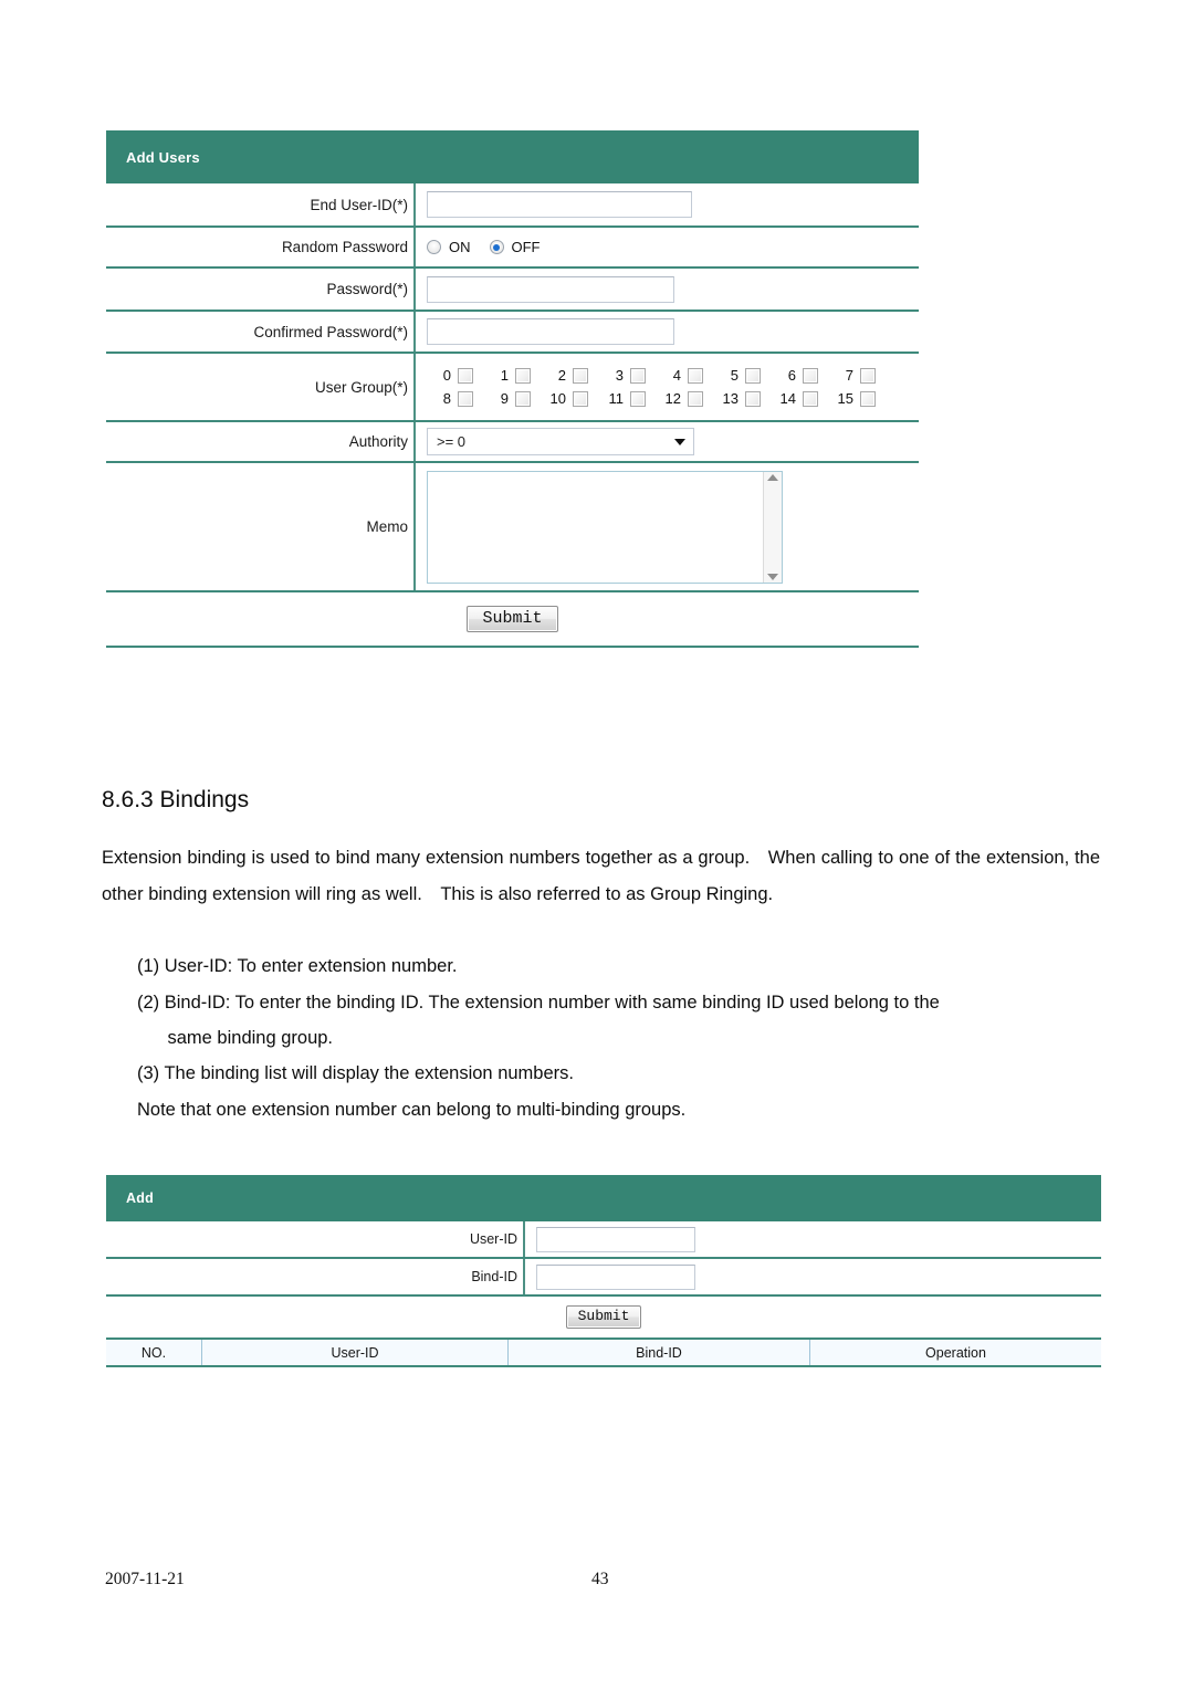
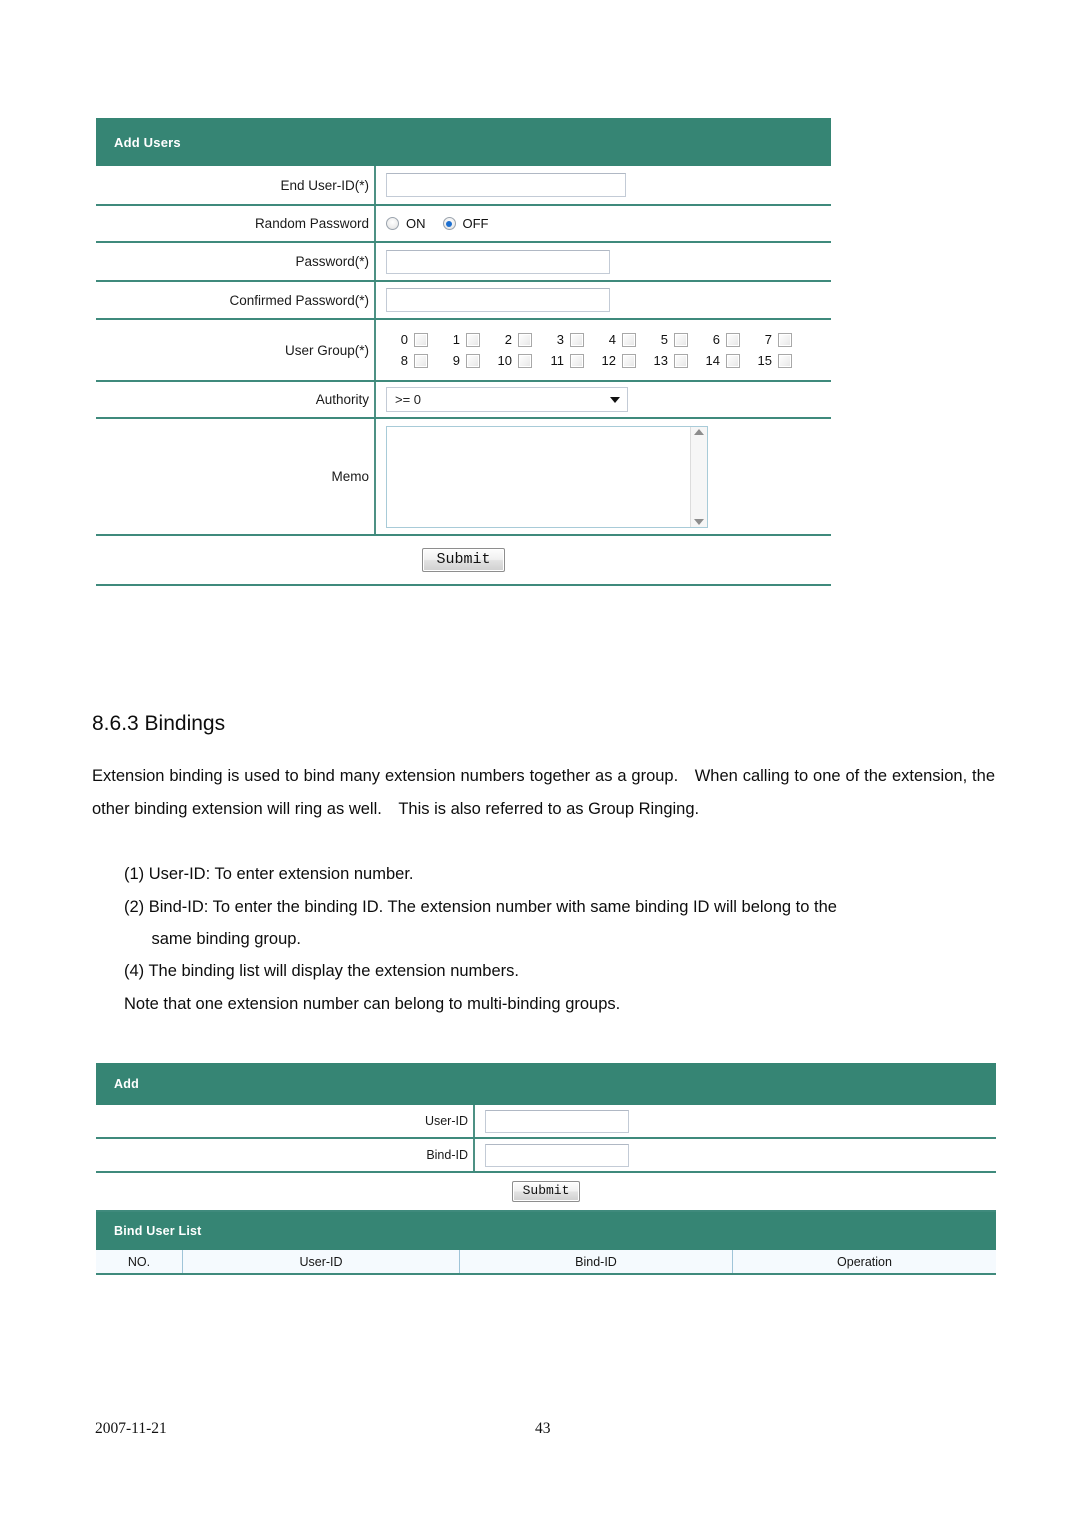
  Add Users
  End User-ID(*)
  Random Password
  ON
  OFF
  Password(*)
  Confirmed Password(*)
  User Group(*)
  0
  1
  2
  3
  4
  5
  6
  7
  8
  9
  10
  11
  12
  13
  14
  15
  Authority
  >= 0
  Memo
  Submit
  8.6.3 Bindings
  Extension binding is used to bind many extension numbers together as a group. When calling to one of the extension, the other binding extension will ring as well. This is also referred to as Group Ringing.
  (1) User-ID: To enter extension number.
- (2) Bind-ID: To enter the binding ID. The extension number with same binding ID used belong to the
+ (2) Bind-ID: To enter the binding ID. The extension number with same binding ID will belong to the
  same binding group.
- (3) The binding list will display the extension numbers.
+ (4) The binding list will display the extension numbers.
  Note that one extension number can belong to multi-binding groups.
  Add
  User-ID
  Bind-ID
  Submit
+ Bind User List
  NO.
  User-ID
  Bind-ID
  Operation
  2007-11-21
  43
